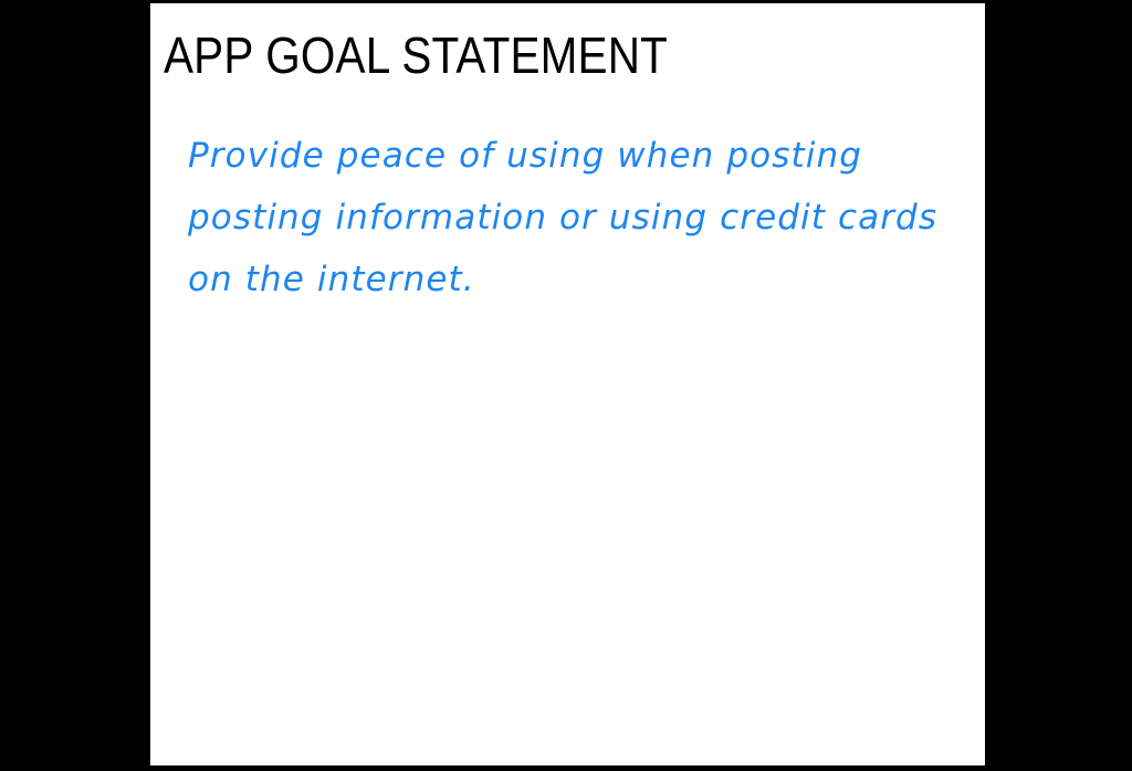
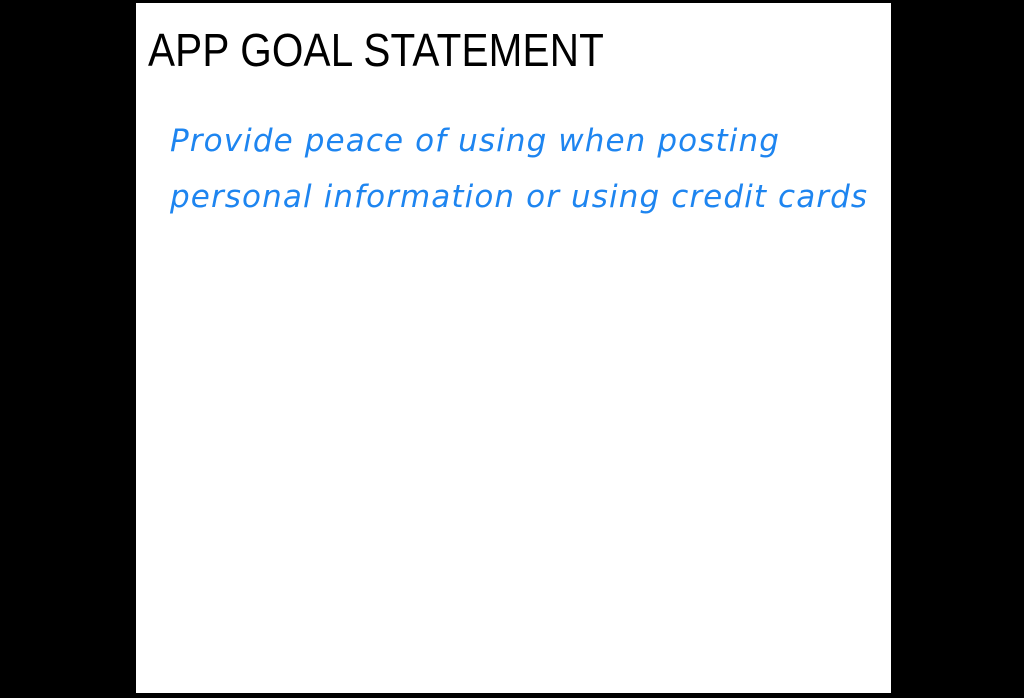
  APP GOAL STATEMENT
  Provide peace of using when posting
- posting information or using credit cards
+ personal information or using credit cards
- on the internet.
